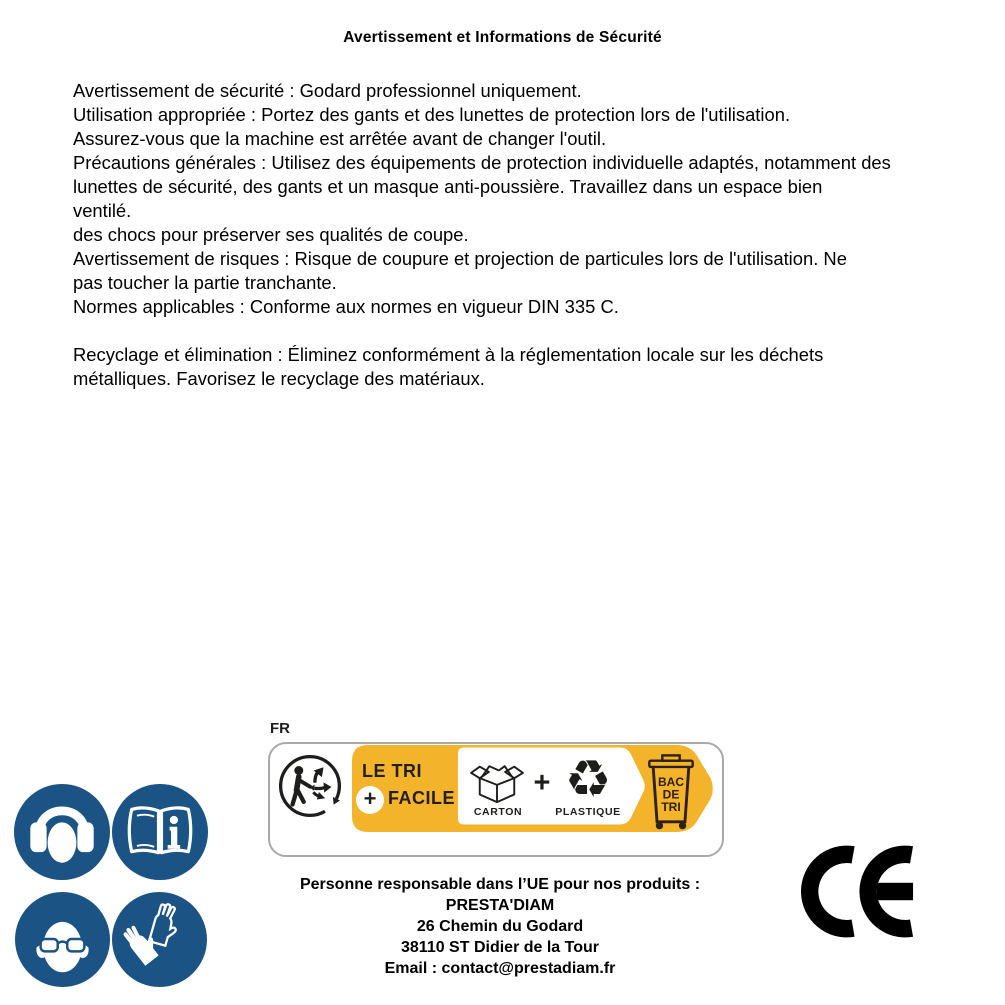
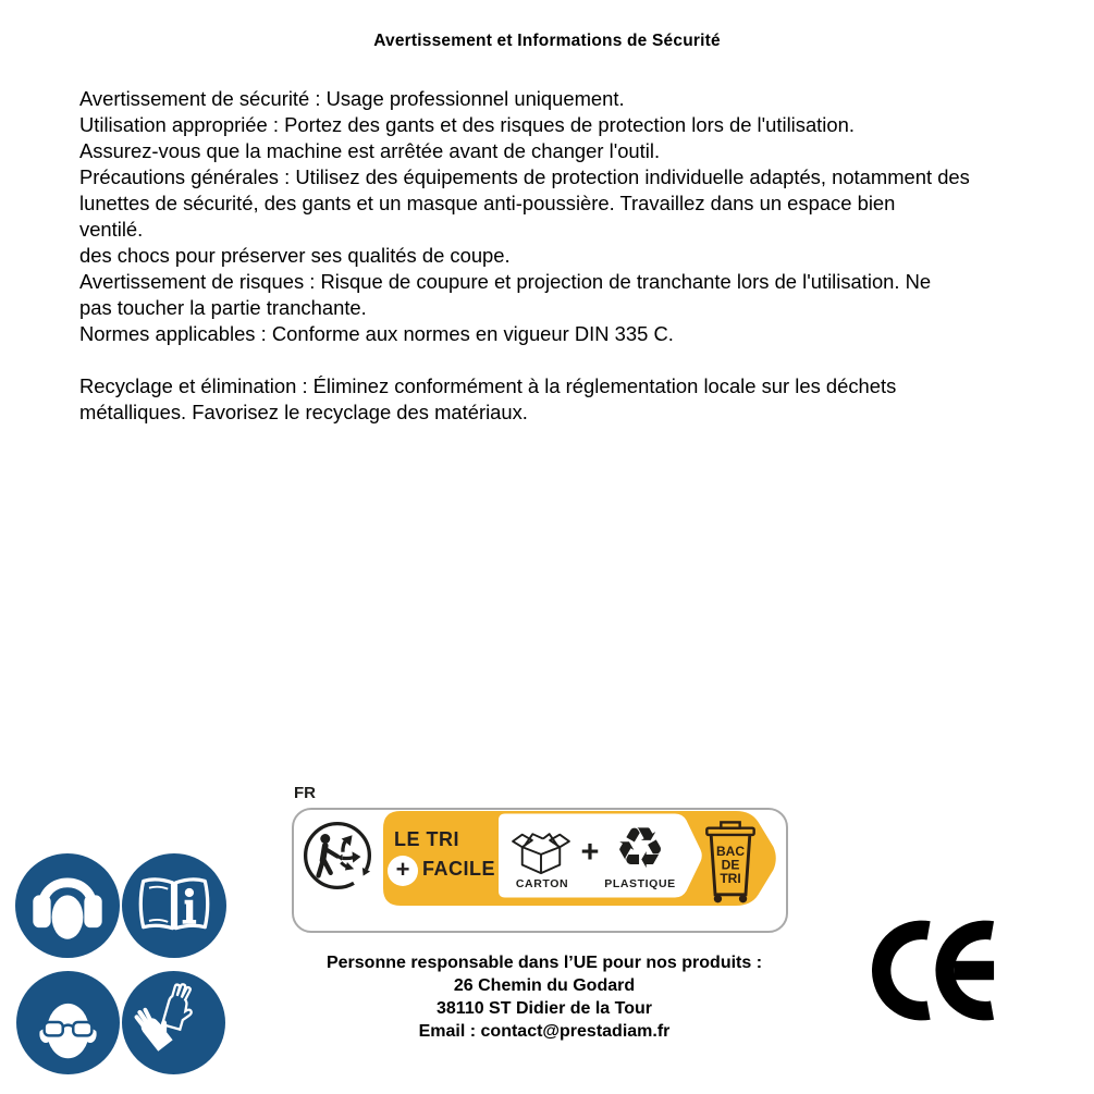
  Avertissement et Informations de Sécurité
- Avertissement de sécurité : Godard professionnel uniquement.
+ Avertissement de sécurité : Usage professionnel uniquement.
- Utilisation appropriée : Portez des gants et des lunettes de protection lors de l'utilisation.
+ Utilisation appropriée : Portez des gants et des risques de protection lors de l'utilisation.
  Assurez-vous que la machine est arrêtée avant de changer l'outil.
  Précautions générales : Utilisez des équipements de protection individuelle adaptés, notamment des
  lunettes de sécurité, des gants et un masque anti-poussière. Travaillez dans un espace bien
  ventilé.
  des chocs pour préserver ses qualités de coupe.
- Avertissement de risques : Risque de coupure et projection de particules lors de l'utilisation. Ne
+ Avertissement de risques : Risque de coupure et projection de tranchante lors de l'utilisation. Ne
  pas toucher la partie tranchante.
  Normes applicables : Conforme aux normes en vigueur DIN 335 C.
  Recyclage et élimination : Éliminez conformément à la réglementation locale sur les déchets
  métalliques. Favorisez le recyclage des matériaux.
  FR
  LE TRI
  +
  FACILE
  CARTON
  +
  ♻
  PLASTIQUE
  BAC
  DE
  TRI
  Personne responsable dans l’UE pour nos produits :
- PRESTA'DIAM
  26 Chemin du Godard
  38110 ST Didier de la Tour
  Email : contact@prestadiam.fr
